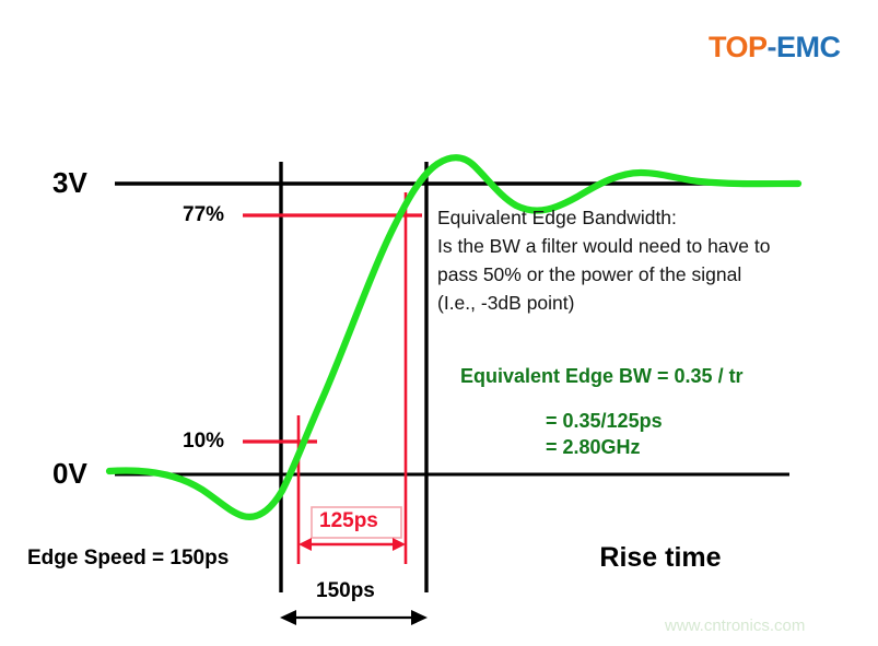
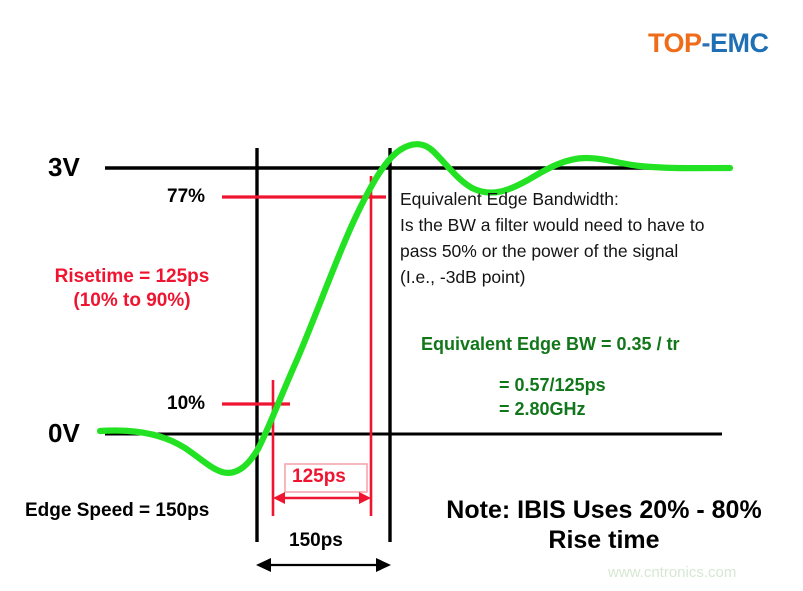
  TOP-EMC
  3V
  0V
  77%
  10%
+ Risetime = 125ps
+ (10% to 90%)
  Equivalent Edge Bandwidth:
  Is the BW a filter would need to have to
  pass 50% or the power of the signal
  (I.e., -3dB point)
  Equivalent Edge BW = 0.35 / tr
- = 0.35/125ps
+ = 0.57/125ps
  = 2.80GHz
  Edge Speed = 150ps
  125ps
  150ps
+ Note: IBIS Uses 20% - 80%
  Rise time
  www.cntronics.com
